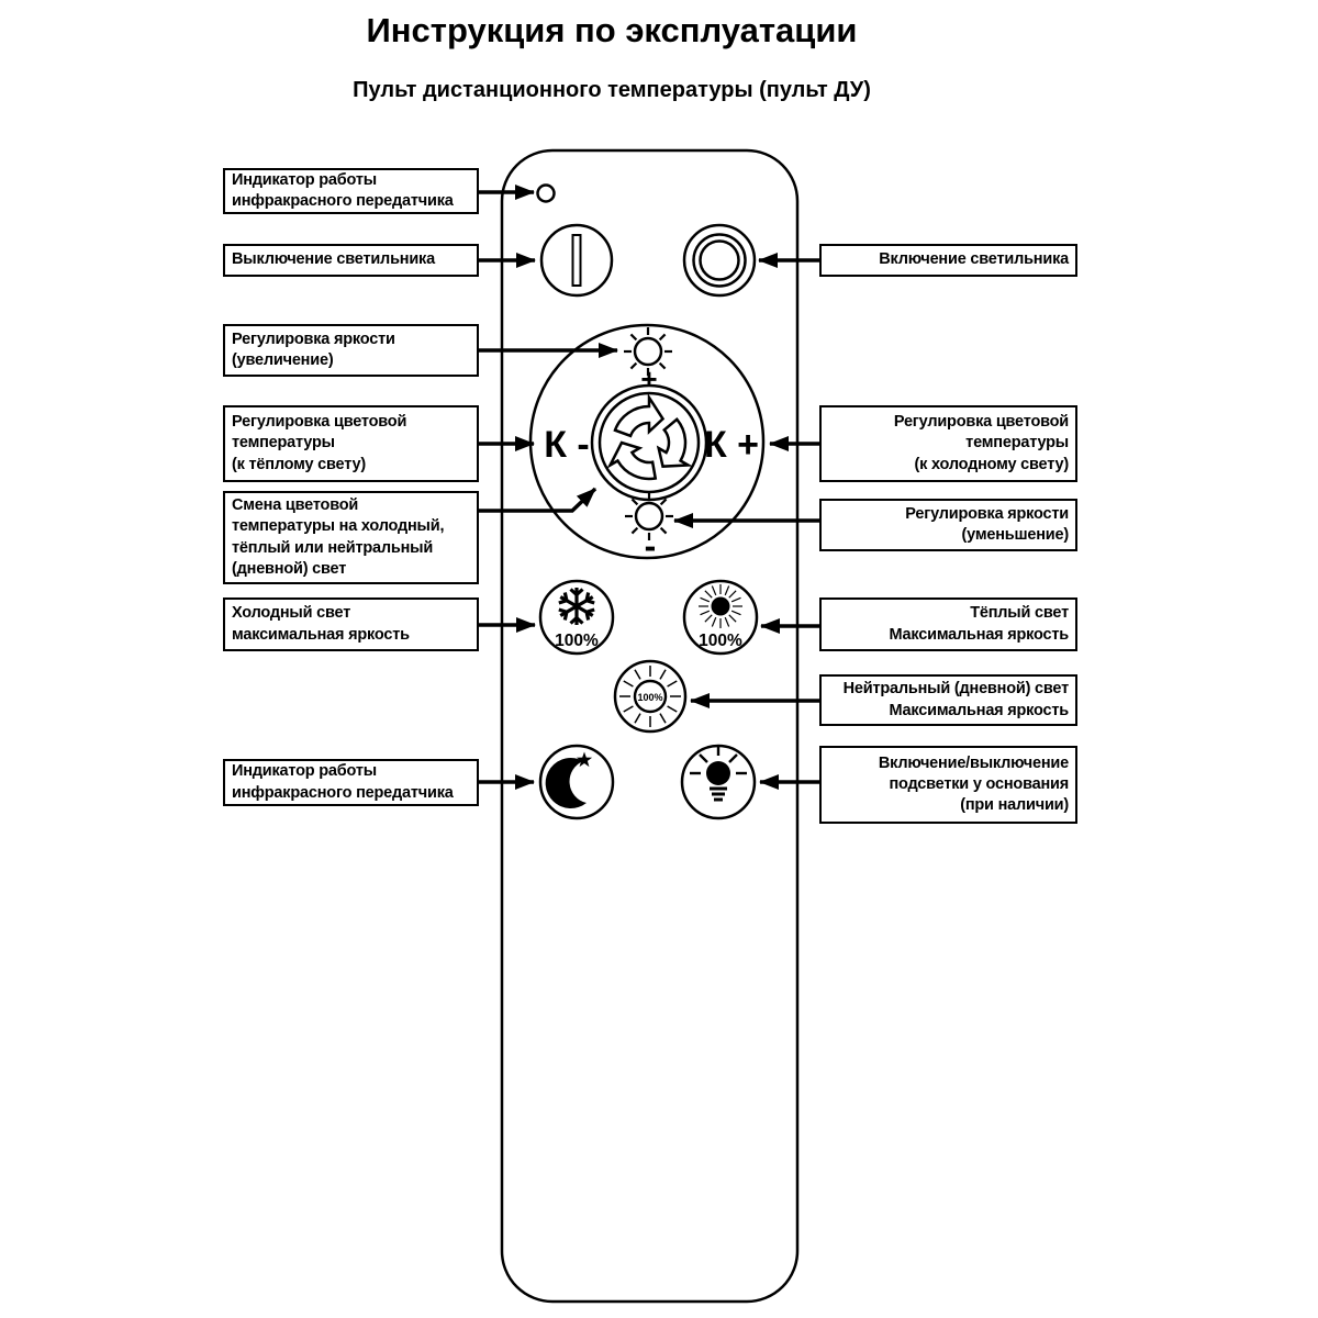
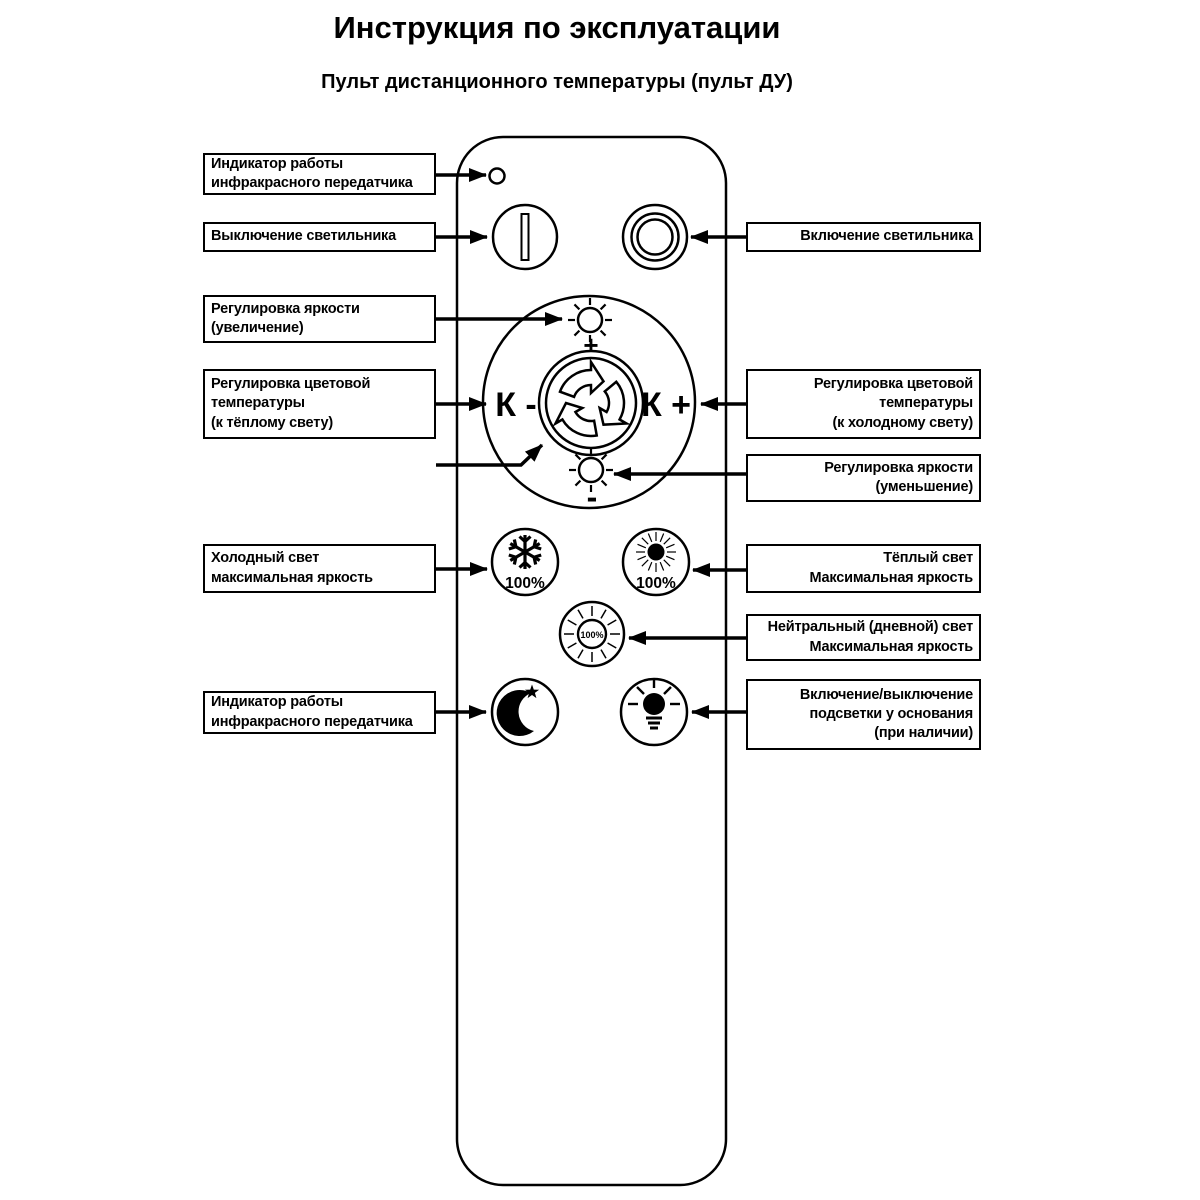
  Инструкция по эксплуатации
  Пульт дистанционного температуры (пульт ДУ)
  +
  К -
  К +
  -
  100%
  100%
  100%
  Индикатор работы
  инфракрасного передатчика
  Выключение светильника
  Регулировка яркости
  (увеличение)
  Регулировка цветовой
  температуры
  (к тёплому свету)
- Смена цветовой
- температуры на холодный,
- тёплый или нейтральный
- (дневной) свет
  Холодный свет
  максимальная яркость
  Индикатор работы
  инфракрасного передатчика
  Включение светильника
  Регулировка цветовой
  температуры
  (к холодному свету)
  Регулировка яркости
  (уменьшение)
  Тёплый свет
  Максимальная яркость
  Нейтральный (дневной) свет
  Максимальная яркость
  Включение/выключение
  подсветки у основания
  (при наличии)
